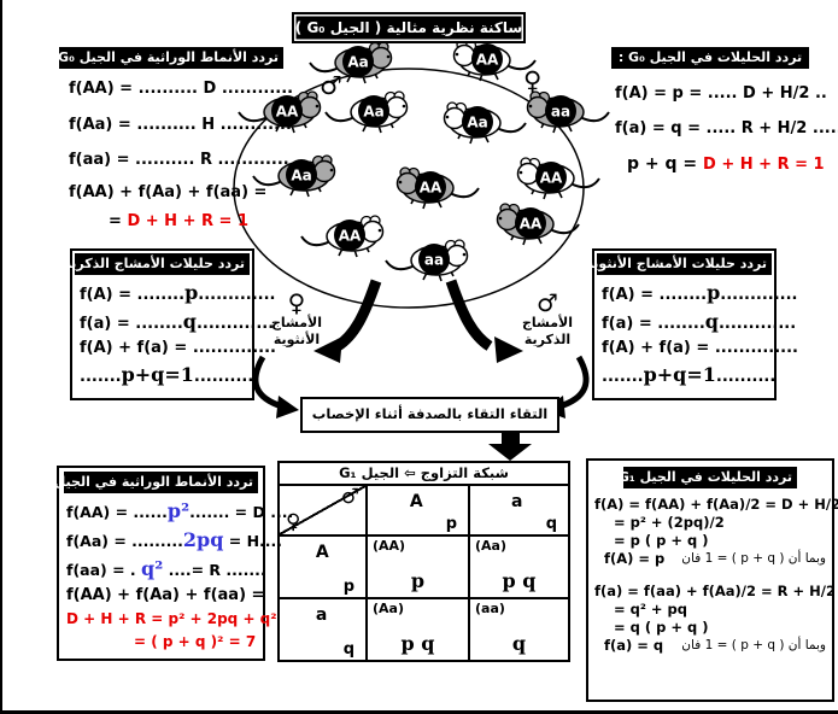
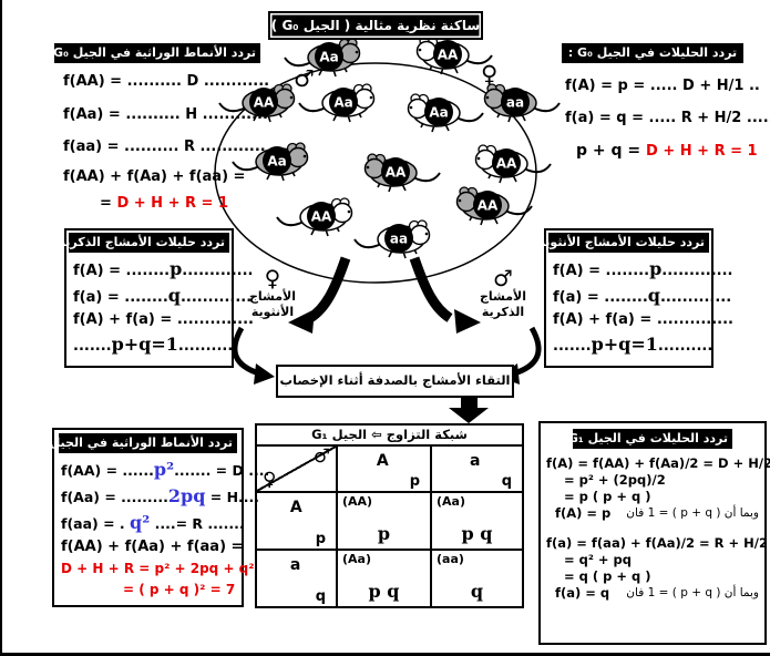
  ♂
  ♀
  Aa
  AA
  AA
  Aa
  Aa
  aa
  Aa
  AA
  AA
  AA
  AA
  aa
  ساكنة نظرية مثالية ( الجيل G₀ )
  تردد الأنماط الوراثية في الجيل G₀
  f(AA) = .......... D ............
  f(Aa) = .......... H ............
  f(aa) = .......... R ............
  f(AA) + f(Aa) + f(aa) =
  = D + H + R = 1
  تردد الحليلات في الجيل G₀ :
- f(A) = p = ..... D + H/2 ..
+ f(A) = p = ..... D + H/1 ..
  f(a) = q = ..... R + H/2 ....
  p + q = D + H + R = 1
  تردد حليلات الأمشاج الذكرية
  f(A) = ........p.............
  f(a) = ........q.............
  f(A) + f(a) = ..............
  .......p+q=1..........
  تردد حليلات الأمشاج الأنثوية
  f(A) = ........p.............
  f(a) = ........q.............
  f(A) + f(a) = ..............
  .......p+q=1..........
  ♀
  الأمشاج
  الأنثوية
  ♂
  الأمشاج
  الذكرية
- التقاء التقاء بالصدفة أثناء الإخصاب
+ التقاء الأمشاج بالصدفة أثناء الإخصاب
  شبكة التزاوج ⇦ الجيل G₁
  ♂
  ♀
  A
  p
  a
  q
  A
  p
  (AA)
  p
  (Aa)
  p q
  a
  q
  (Aa)
  p q
  (aa)
  q
  تردد الأنماط الوراثية في الجيل
  f(AA) = ......p²....... = D ....
  f(Aa) = .........2pq = H....
  f(aa) = . q² ....= R .......
  f(AA) + f(Aa) + f(aa) =
  D + H + R = p² + 2pq + q²
  = ( p + q )² = 7
  تردد الحليلات في الجيل G₁
  f(A) = f(AA) + f(Aa)/2 = D + H/2
  = p² + (2pq)/2
  = p ( p + q )
  f(A) = p
  وبما أن ( p + q ) = 1 فان
  f(a) = f(aa) + f(Aa)/2 = R + H/2
  = q² + pq
  = q ( p + q )
  f(a) = q
  وبما أن ( p + q ) = 1 فان
